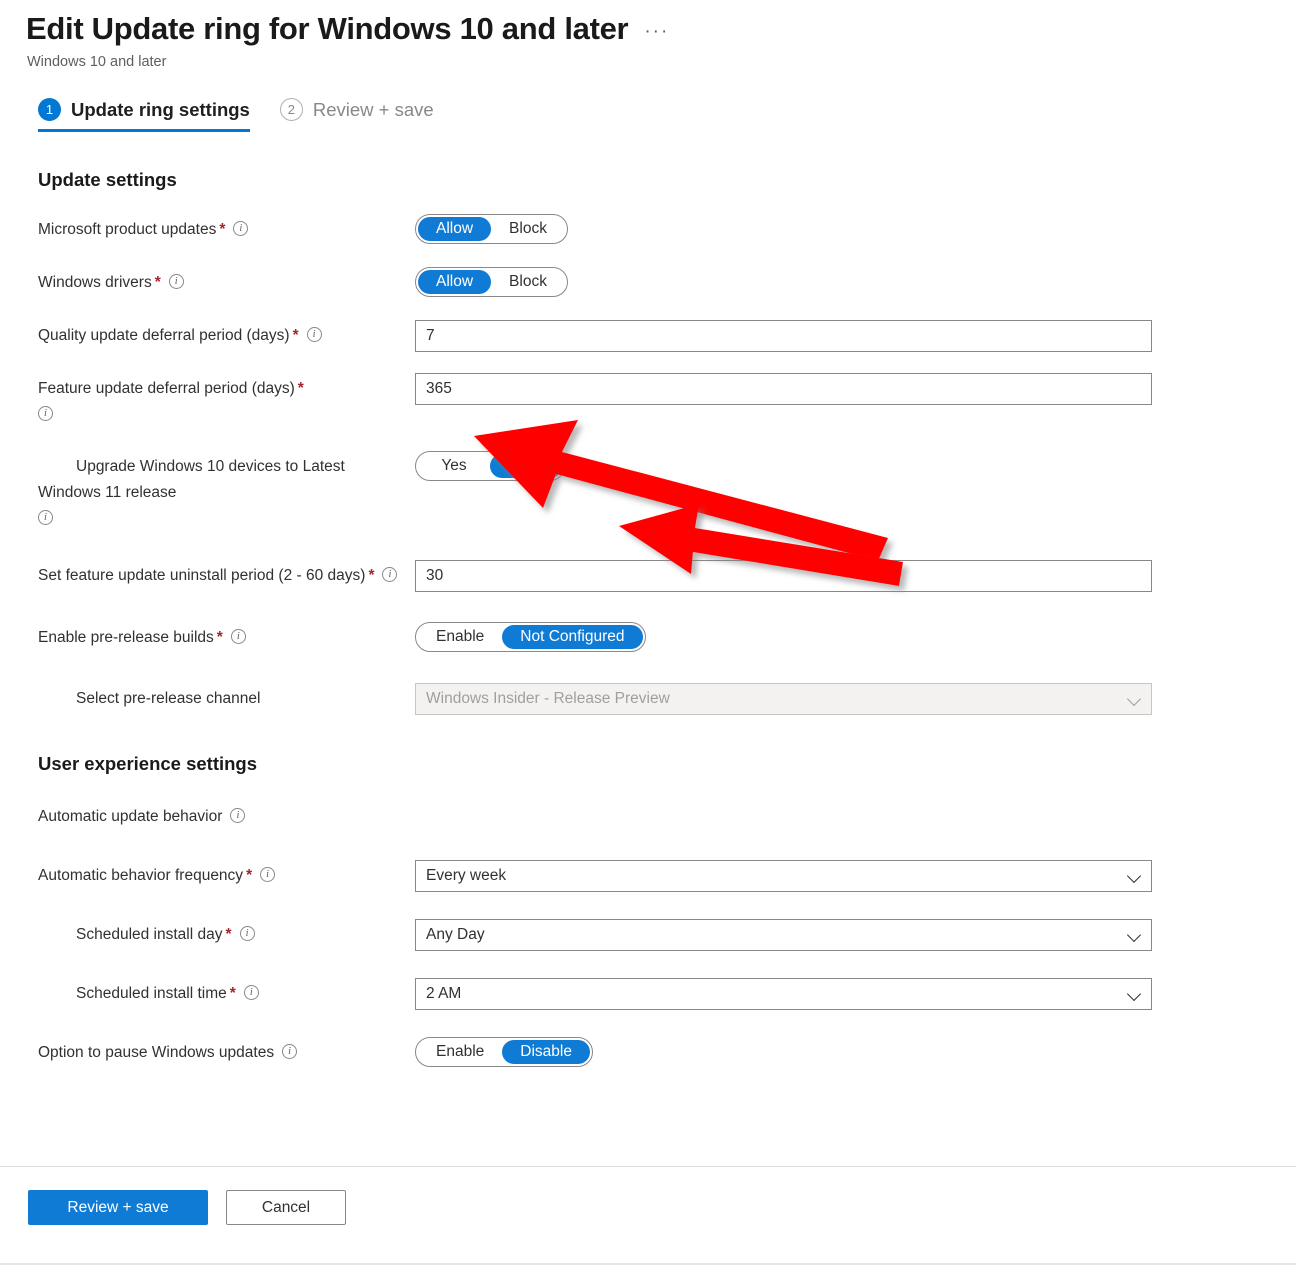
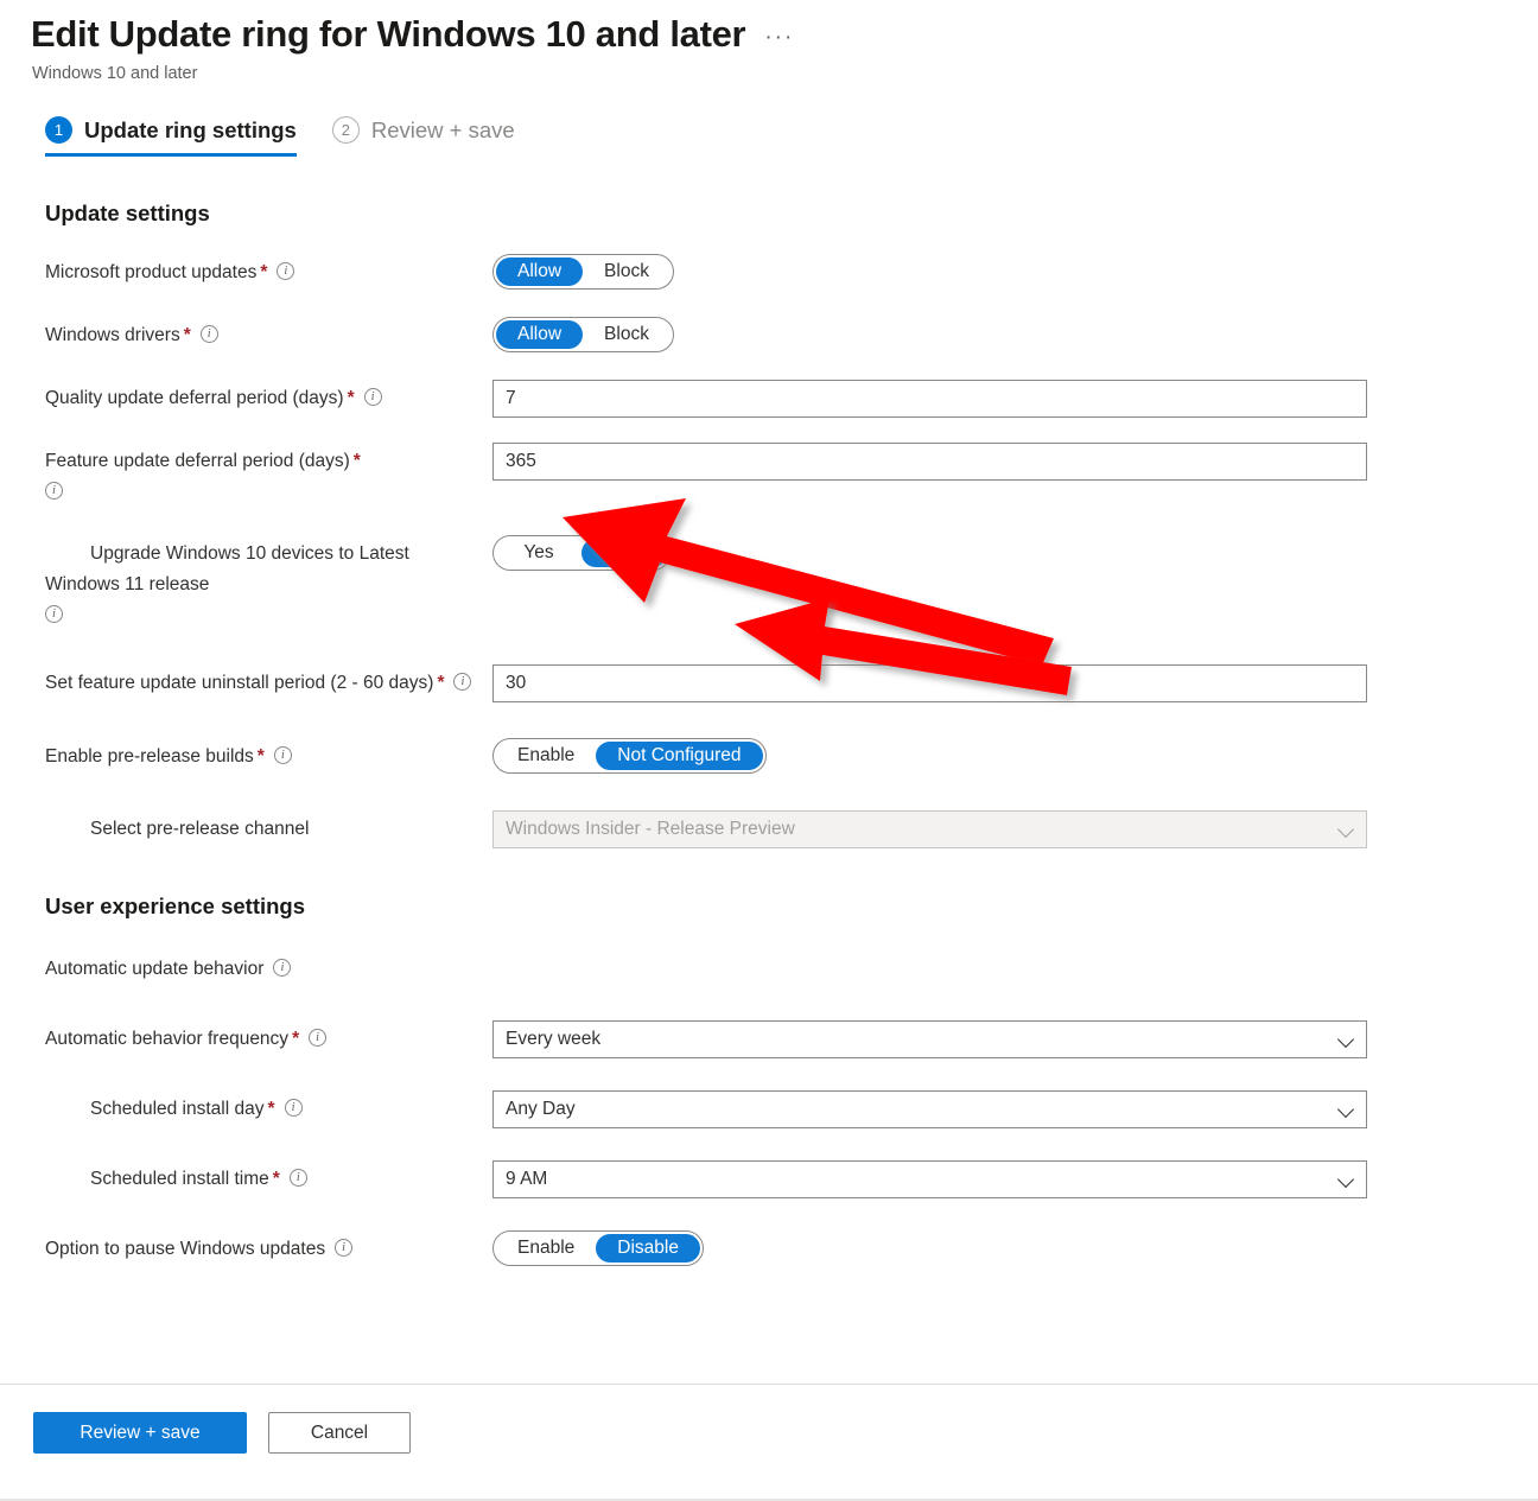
  Edit Update ring for Windows 10 and later
  ···
  Windows 10 and later
  1
  Update ring settings
  2
  Review + save
  Update settings
  Microsoft product updates *
  Allow
  Block
  Windows drivers *
  Allow
  Block
  Quality update deferral period (days) *
  7
  Feature update deferral period (days) *
  365
  Upgrade Windows 10 devices to Latest Windows 11 release
  Yes
  Set feature update uninstall period (2 - 60 days) *
  30
  Enable pre-release builds *
  Enable
  Not Configured
  Select pre-release channel
  Windows Insider - Release Preview
  User experience settings
  Automatic update behavior
  Automatic behavior frequency *
  Every week
  Scheduled install day *
  Any Day
  Scheduled install time *
- 2 AM
+ 9 AM
  Option to pause Windows updates
  Enable
  Disable
  Review + save
  Cancel
